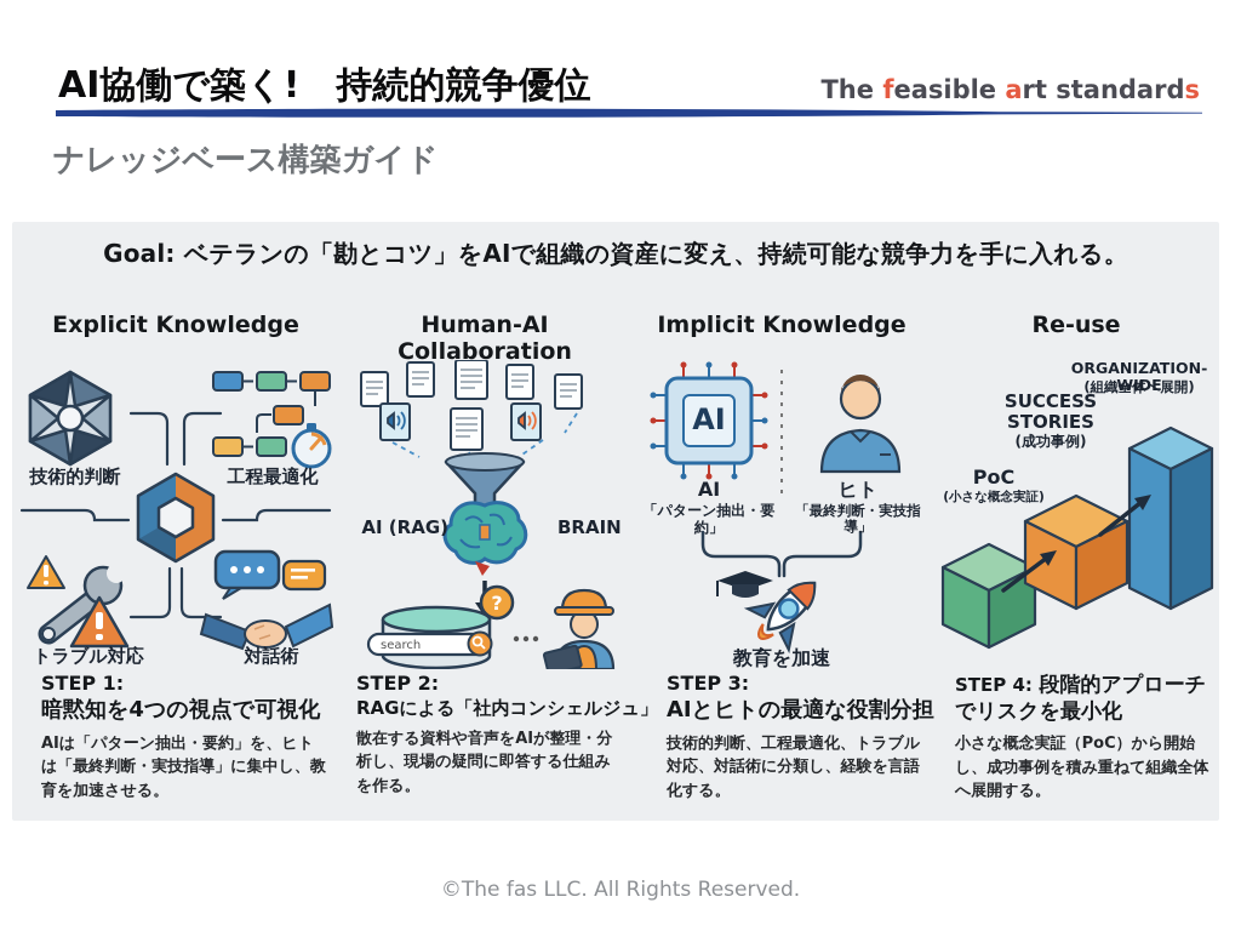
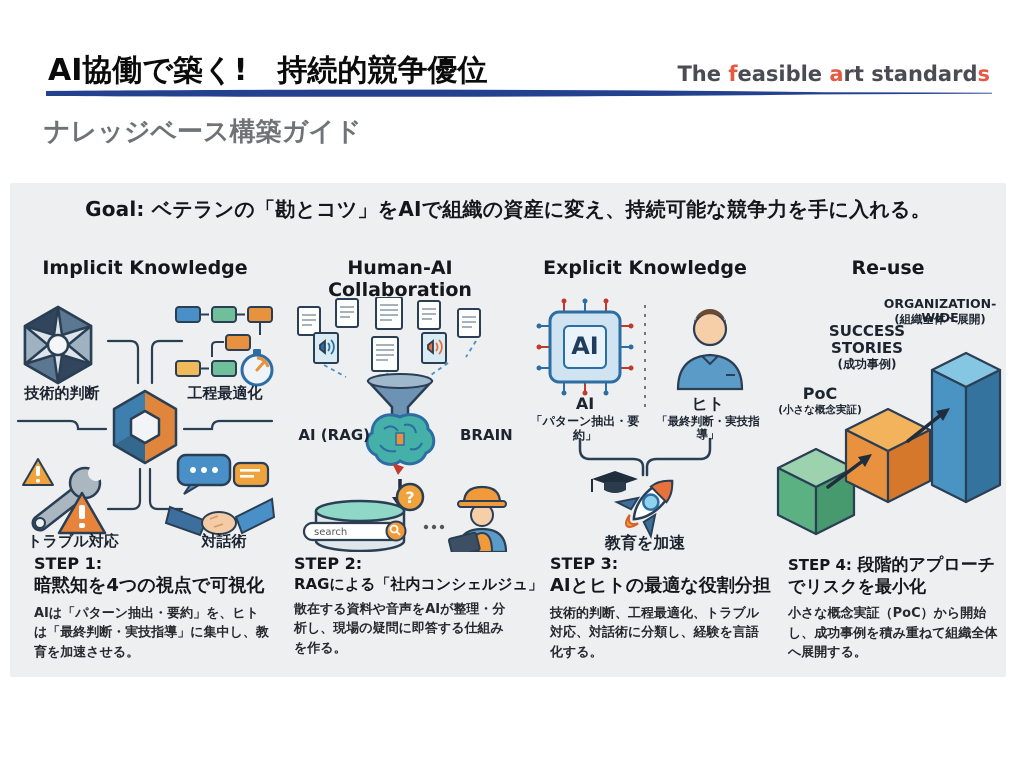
  AI協働で築く! 持続的競争優位
  The feasible art standards
  ナレッジベース構築ガイド
  Goal: ベテランの「勘とコツ」をAIで組織の資産に変え、持続可能な競争力を手に入れる。
- Explicit Knowledge
+ Implicit Knowledge
  技術的判断
  工程最適化
  トラブル対応
  対話術
  STEP 1:
  暗黙知を4つの視点で可視化
  AIは「パターン抽出・要約」を、ヒトは「最終判断・実技指導」に集中し、教育を加速させる。
  Human-AI Collaboration
  ?
  search
  AI (RAG)
  BRAIN
  STEP 2:
  RAGによる「社内コンシェルジ
  散在する資料や音声をAIが整理・分析し、現場の疑問に即答する仕組みを作る。
- Implicit Knowledge
+ Explicit Knowledge
  AI
  AI
  「パターン抽出・要約」
  ヒト
  「最終判断・実技指導」
  教育を加速
  STEP 3:
  AIとヒトの最適な役割分担
  技術的判断、工程最適化、トラブル対応、対話術に分類し、経験を言語化する。
  Re-use
  ORGANIZATION-WIDE
  (組織全体へ展開)
  SUCCESS
  STORIES
  (成功事例)
  PoC
  (小さな概念実証)
  STEP 4: 段階的アプローチでリスクを最小化
  小さな概念実証（PoC）から開始し、成功事例を積み重ねて組織全体へ展開する。
- ©The fas LLC. All Rights Reserved.
